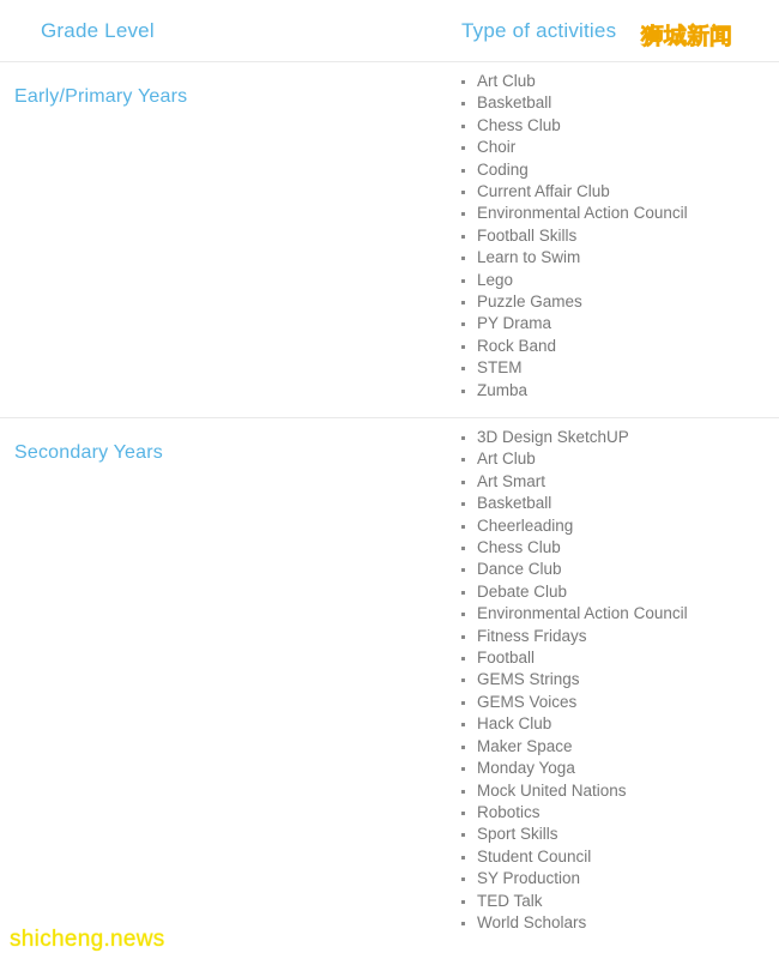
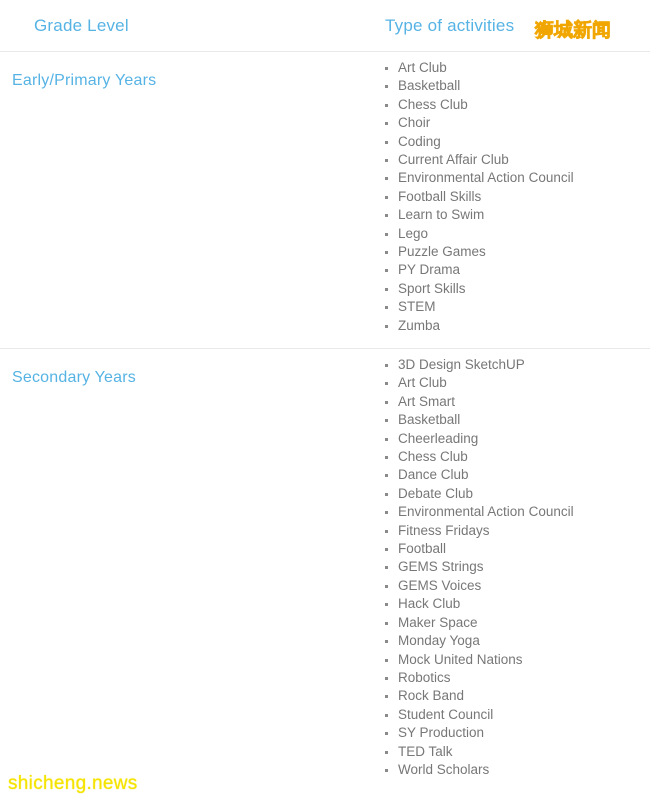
  Grade Level
  Type of activities
  狮城新闻
  Early/Primary Years
  Art Club
  Basketball
  Chess Club
  Choir
  Coding
  Current Affair Club
  Environmental Action Council
  Football Skills
  Learn to Swim
  Lego
  Puzzle Games
  PY Drama
- Rock Band
+ Sport Skills
  STEM
  Zumba
  Secondary Years
  3D Design SketchUP
  Art Club
  Art Smart
  Basketball
  Cheerleading
  Chess Club
  Dance Club
  Debate Club
  Environmental Action Council
  Fitness Fridays
  Football
  GEMS Strings
  GEMS Voices
  Hack Club
  Maker Space
  Monday Yoga
  Mock United Nations
  Robotics
- Sport Skills
+ Rock Band
  Student Council
  SY Production
  TED Talk
  World Scholars
  shicheng.news
